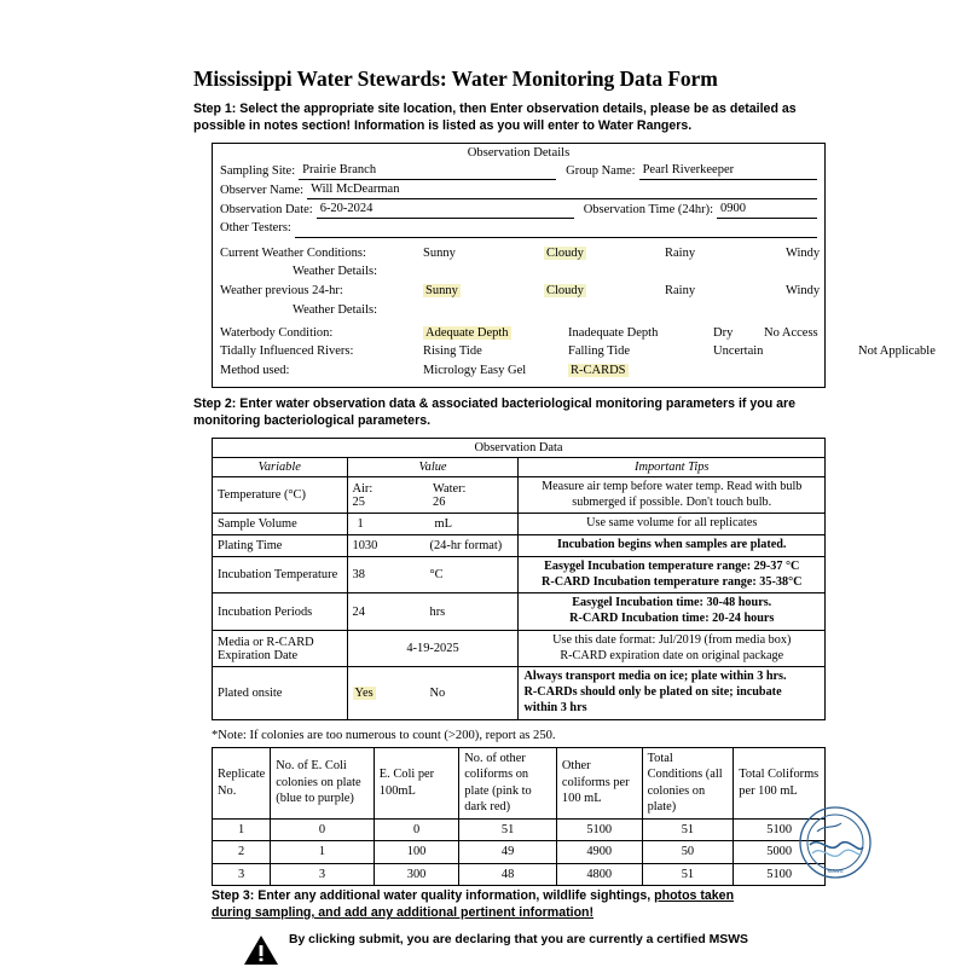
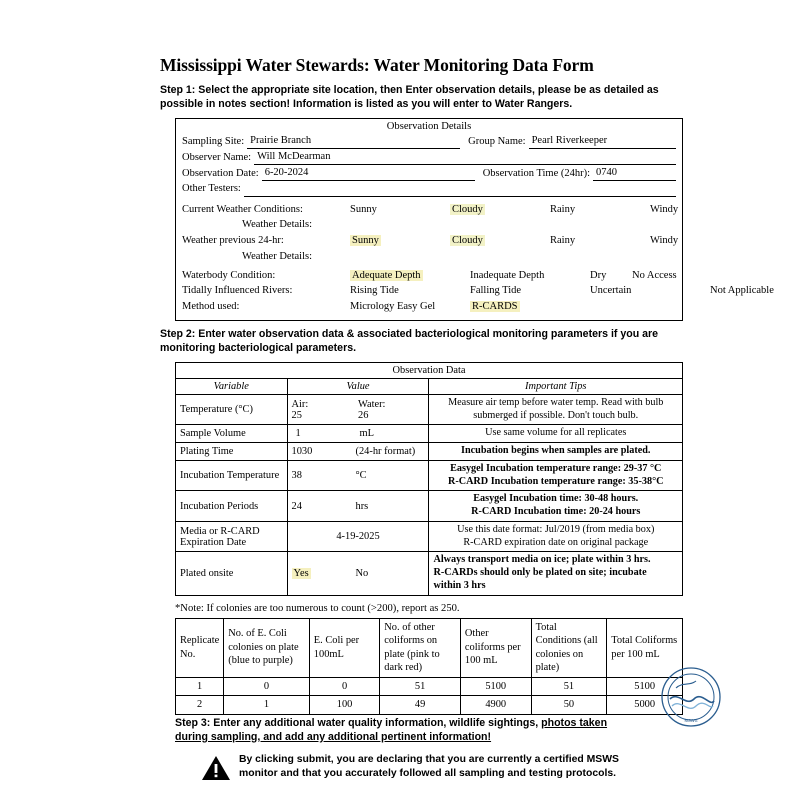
  Mississippi Water Stewards: Water Monitoring Data Form
  Step 1: Select the appropriate site location, then Enter observation details, please be as detailed as
  possible in notes section! Information is listed as you will enter to Water Rangers.
  Observation Details
  Sampling Site:
  Prairie Branch
  Group Name:
  Pearl Riverkeeper
  Observer Name:
  Will McDearman
  Observation Date:
  6-20-2024
  Observation Time (24hr):
- 0900
+ 0740
  Other Testers:
  Current Weather Conditions:
  Sunny
  Cloudy
  Rainy
  Windy
  Weather Details:
  Weather previous 24-hr:
  Sunny
  Cloudy
  Rainy
  Windy
  Weather Details:
  Waterbody Condition:
  Adequate Depth
  Inadequate Depth
  Dry
  No Access
  Tidally Influenced Rivers:
  Rising Tide
  Falling Tide
  Uncertain
  Not Applicable
  Method used:
  Micrology Easy Gel
  R-CARDS
  Step 2: Enter water observation data & associated bacteriological monitoring parameters if you are
  monitoring bacteriological parameters.
  Observation Data
  Variable	Value	Important Tips
  Temperature (°C)	Air: Water: 25 26	Measure air temp before water temp. Read with bulb submerged if possible. Don't touch bulb.
  Sample Volume	1 mL	Use same volume for all replicates
  Plating Time	1030 (24-hr format)	Incubation begins when samples are plated.
  Incubation Temperature	38 °C	Easygel Incubation temperature range: 29-37 °C R-CARD Incubation temperature range: 35-38°C
  Incubation Periods	24 hrs	Easygel Incubation time: 30-48 hours. R-CARD Incubation time: 20-24 hours
  Media or R-CARD Expiration Date	4-19-2025	Use this date format: Jul/2019 (from media box) R-CARD expiration date on original package
  Plated onsite	Yes No	Always transport media on ice; plate within 3 hrs. R-CARDs should only be plated on site; incubate within 3 hrs
  *Note: If colonies are too numerous to count (>200), report as 250.
  Replicate No.	No. of E. Coli colonies on plate (blue to purple)	E. Coli per 100mL	No. of other coliforms on plate (pink to dark red)	Other coliforms per 100 mL	Total Conditions (all colonies on plate)	Total Coliforms per 100 mL
  1	0	0	51	5100	51	5100
  2	1	100	49	4900	50	5000
- 3	3	300	48	4800	51	5100
  Step 3: Enter any additional water quality information, wildlife sightings, photos taken
  during sampling, and add any additional pertinent information!
  By clicking submit, you are declaring that you are currently a certified MSWS
+ monitor and that you accurately followed all sampling and testing protocols.
